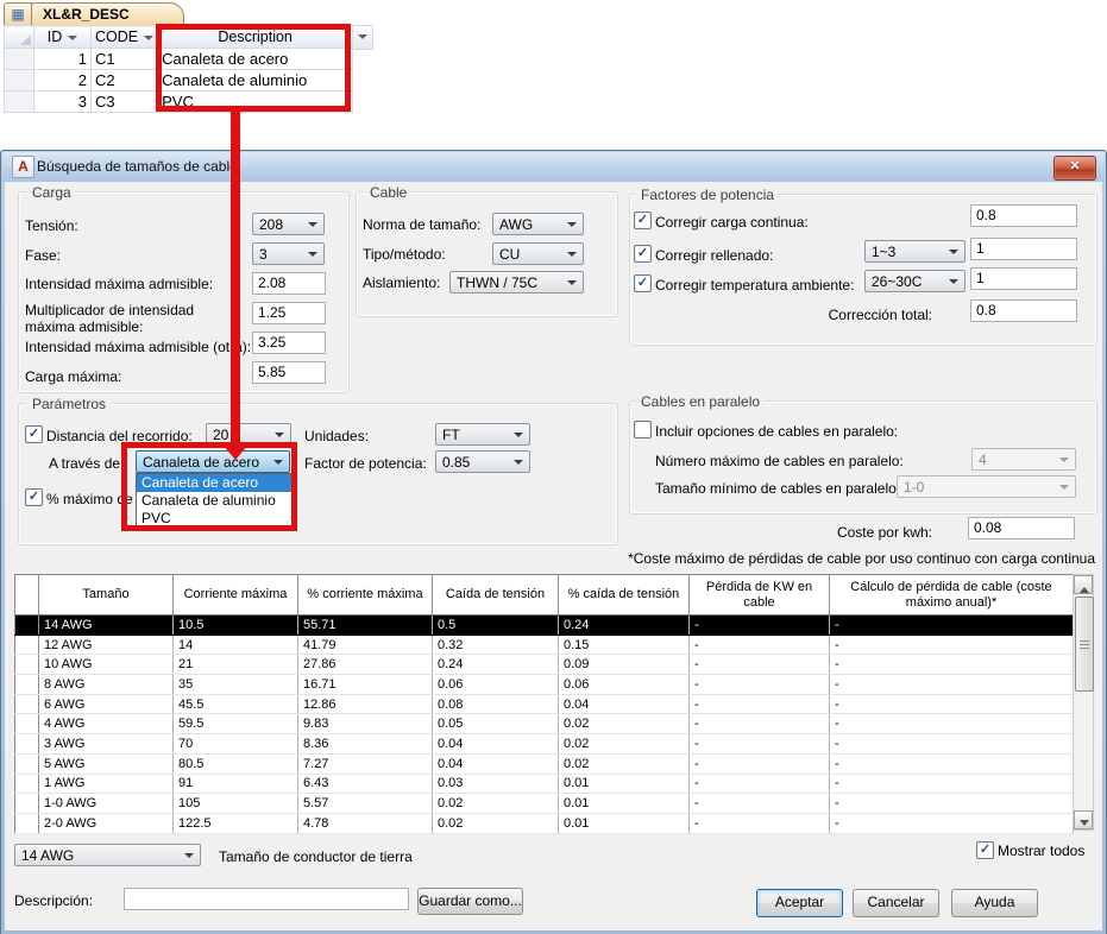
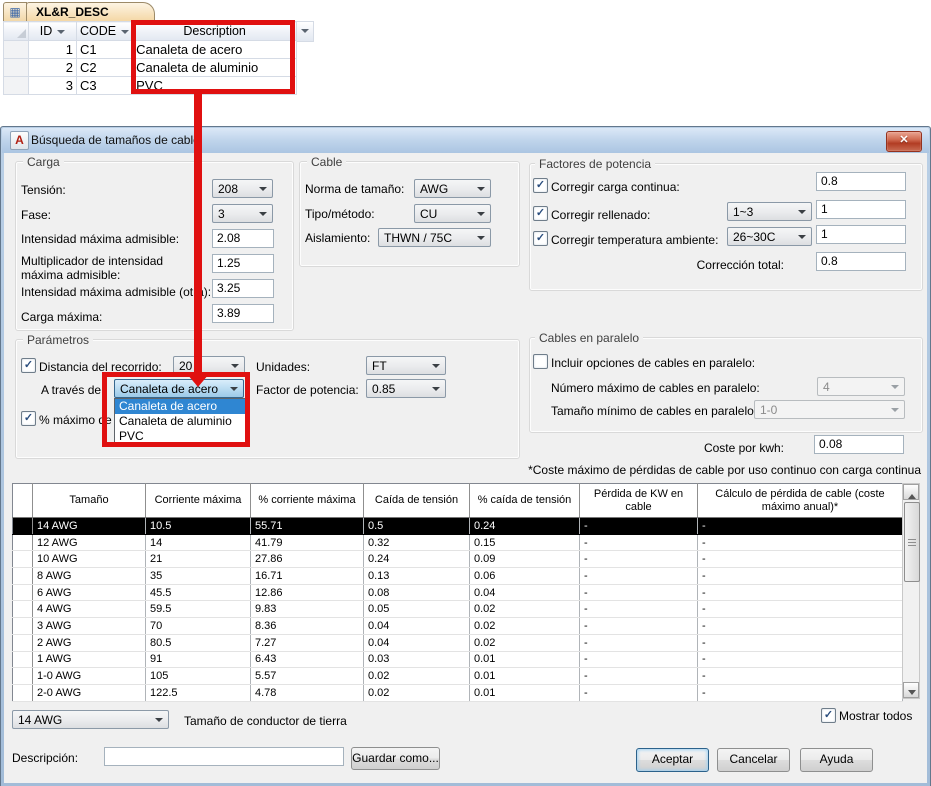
  ▦
  XL&R_DESC
  	ID	CODE	Description
  	1	C1	Canaleta de acero
  	2	C2	Canaleta de aluminio
  	3	C3	PVC
  A
  Búsqueda de tamaños de cabl
  ✕
  Carga
  Tensión:
  208
  Fase:
  3
  Intensidad máxima admisible:
  2.08
  Multiplicador de intensidad máxima admisible:
  1.25
  Intensidad máxima admisible (ot):
  3.25
  Carga máxima:
- 5.85
+ 3.89
  Cable
  Norma de tamaño:
  AWG
  Tipo/método:
  CU
  Aislamiento:
  THWN / 75C
  Factores de potencia
  ✓
  Corregir carga continua:
  0.8
  ✓
  Corregir rellenado:
  1~3
  1
  ✓
  Corregir temperatura ambiente:
  26~30C
  1
  Corrección total:
  0.8
  Parámetros
  ✓
  Distancia del recorrido:
  20
  Unidades:
  FT
  A través de:
  Canaleta de acero
  Factor de potencia:
  0.85
  ✓
  % máximo de
  Canaleta de acero
  Canaleta de aluminio
  PVC
  Cables en paralelo
  Incluir opciones de cables en paralelo:
  Número máximo de cables en paralelo:
  4
  Tamaño mínimo de cables en paralelo
  1-0
  Coste por kwh:
  0.08
  *Coste máximo de pérdidas de cable por uso continuo con carga continua
  	Tamaño	Corriente máxima	% corriente máxima	Caída de tensión	% caída de tensión	Pérdida de KW en cable	Cálculo de pérdida de cable (coste máximo anual)*
  	14 AWG	10.5	55.71	0.5	0.24	-	-
  	12 AWG	14	41.79	0.32	0.15	-	-
  	10 AWG	21	27.86	0.24	0.09	-	-
- 	8 AWG	35	16.71	0.06	0.06	-	-
+ 	8 AWG	35	16.71	0.13	0.06	-	-
  	6 AWG	45.5	12.86	0.08	0.04	-	-
  	4 AWG	59.5	9.83	0.05	0.02	-	-
  	3 AWG	70	8.36	0.04	0.02	-	-
- 	5 AWG	80.5	7.27	0.04	0.02	-	-
+ 	2 AWG	80.5	7.27	0.04	0.02	-	-
  	1 AWG	91	6.43	0.03	0.01	-	-
  	1-0 AWG	105	5.57	0.02	0.01	-	-
  	2-0 AWG	122.5	4.78	0.02	0.01	-	-
  14 AWG
  Tamaño de conductor de tierra
  ✓
  Mostrar todos
  Descripción:
  Guardar como...
  Aceptar
  Cancelar
  Ayuda
